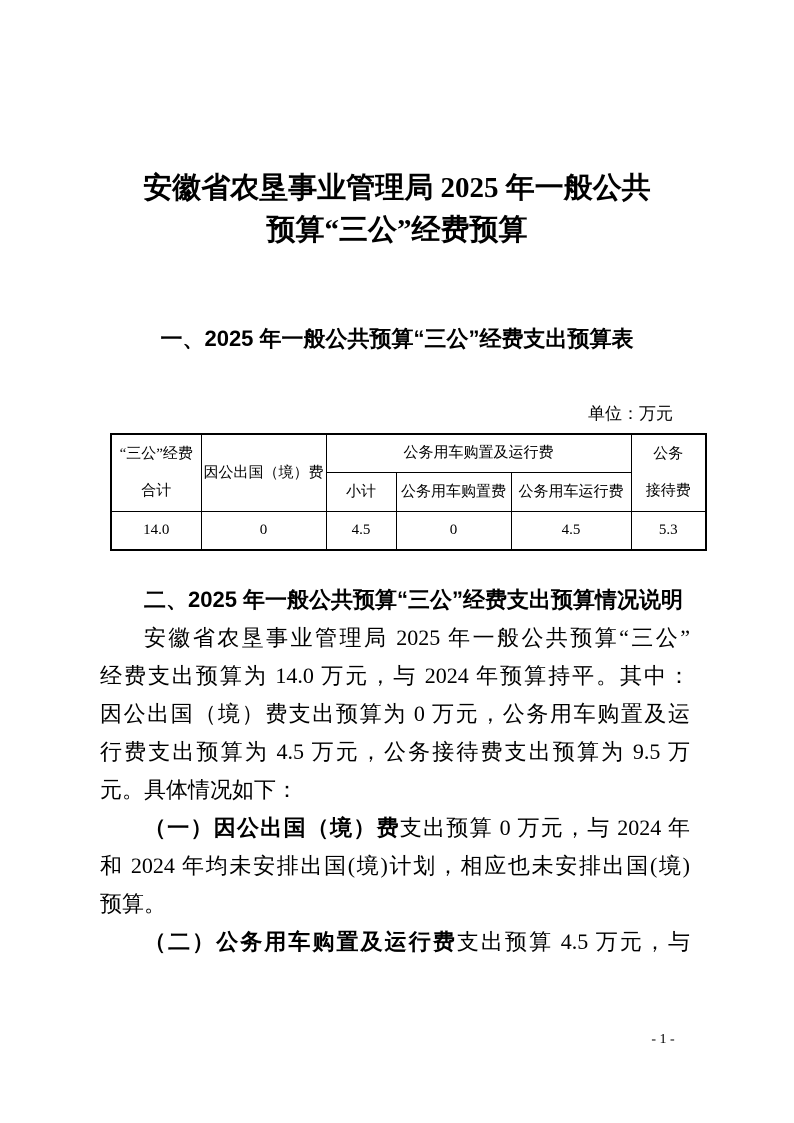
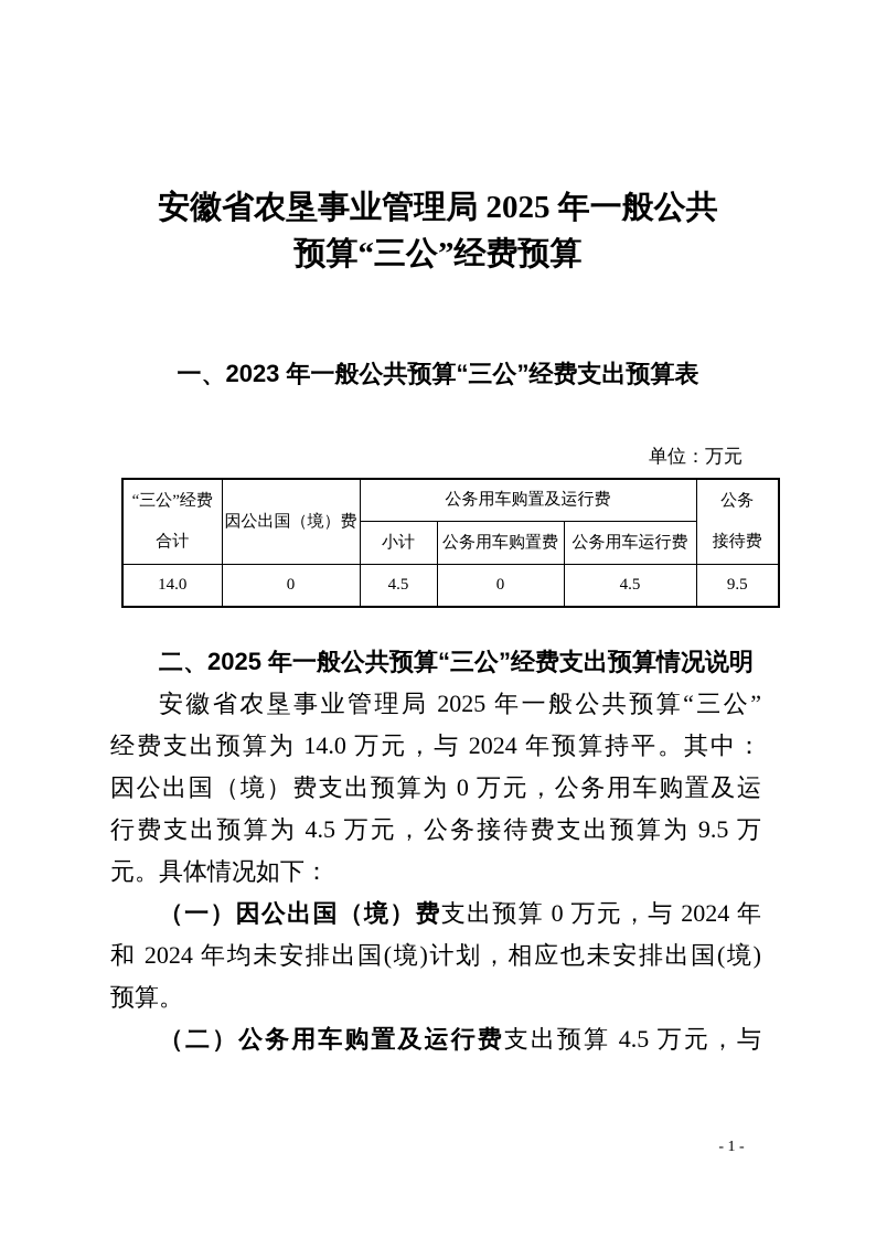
  安徽省农垦事业管理局 2025 年一般公共
  预算“三公”经费预算
- 一、2025 年一般公共预算“三公”经费支出预算表
+ 一、2023 年一般公共预算“三公”经费支出预算表
  单位：万元
  “三公”经费 合计	因公出国（境）费	公务用车购置及运行费	公务 接待费
  小计	公务用车购置费	公务用车运行费
- 14.0	0	4.5	0	4.5	5.3
+ 14.0	0	4.5	0	4.5	9.5
  二、2025 年一般公共预算“三公”经费支出预算情况说明
  安徽省农垦事业管理局 2025 年一般公共预算“三公”
  经费支出预算为 14.0 万元，与 2024 年预算持平。其中：
  因公出国（境）费支出预算为 0 万元，公务用车购置及运
  行费支出预算为 4.5 万元，公务接待费支出预算为 9.5 万
  元。具体情况如下：
  （一）因公出国（境）费支出预算 0 万元，与 2024 年
  和 2024 年均未安排出国(境)计划，相应也未安排出国(境)
  预算。
  （二）公务用车购置及运行费支出预算 4.5 万元，与
  - 1 -
